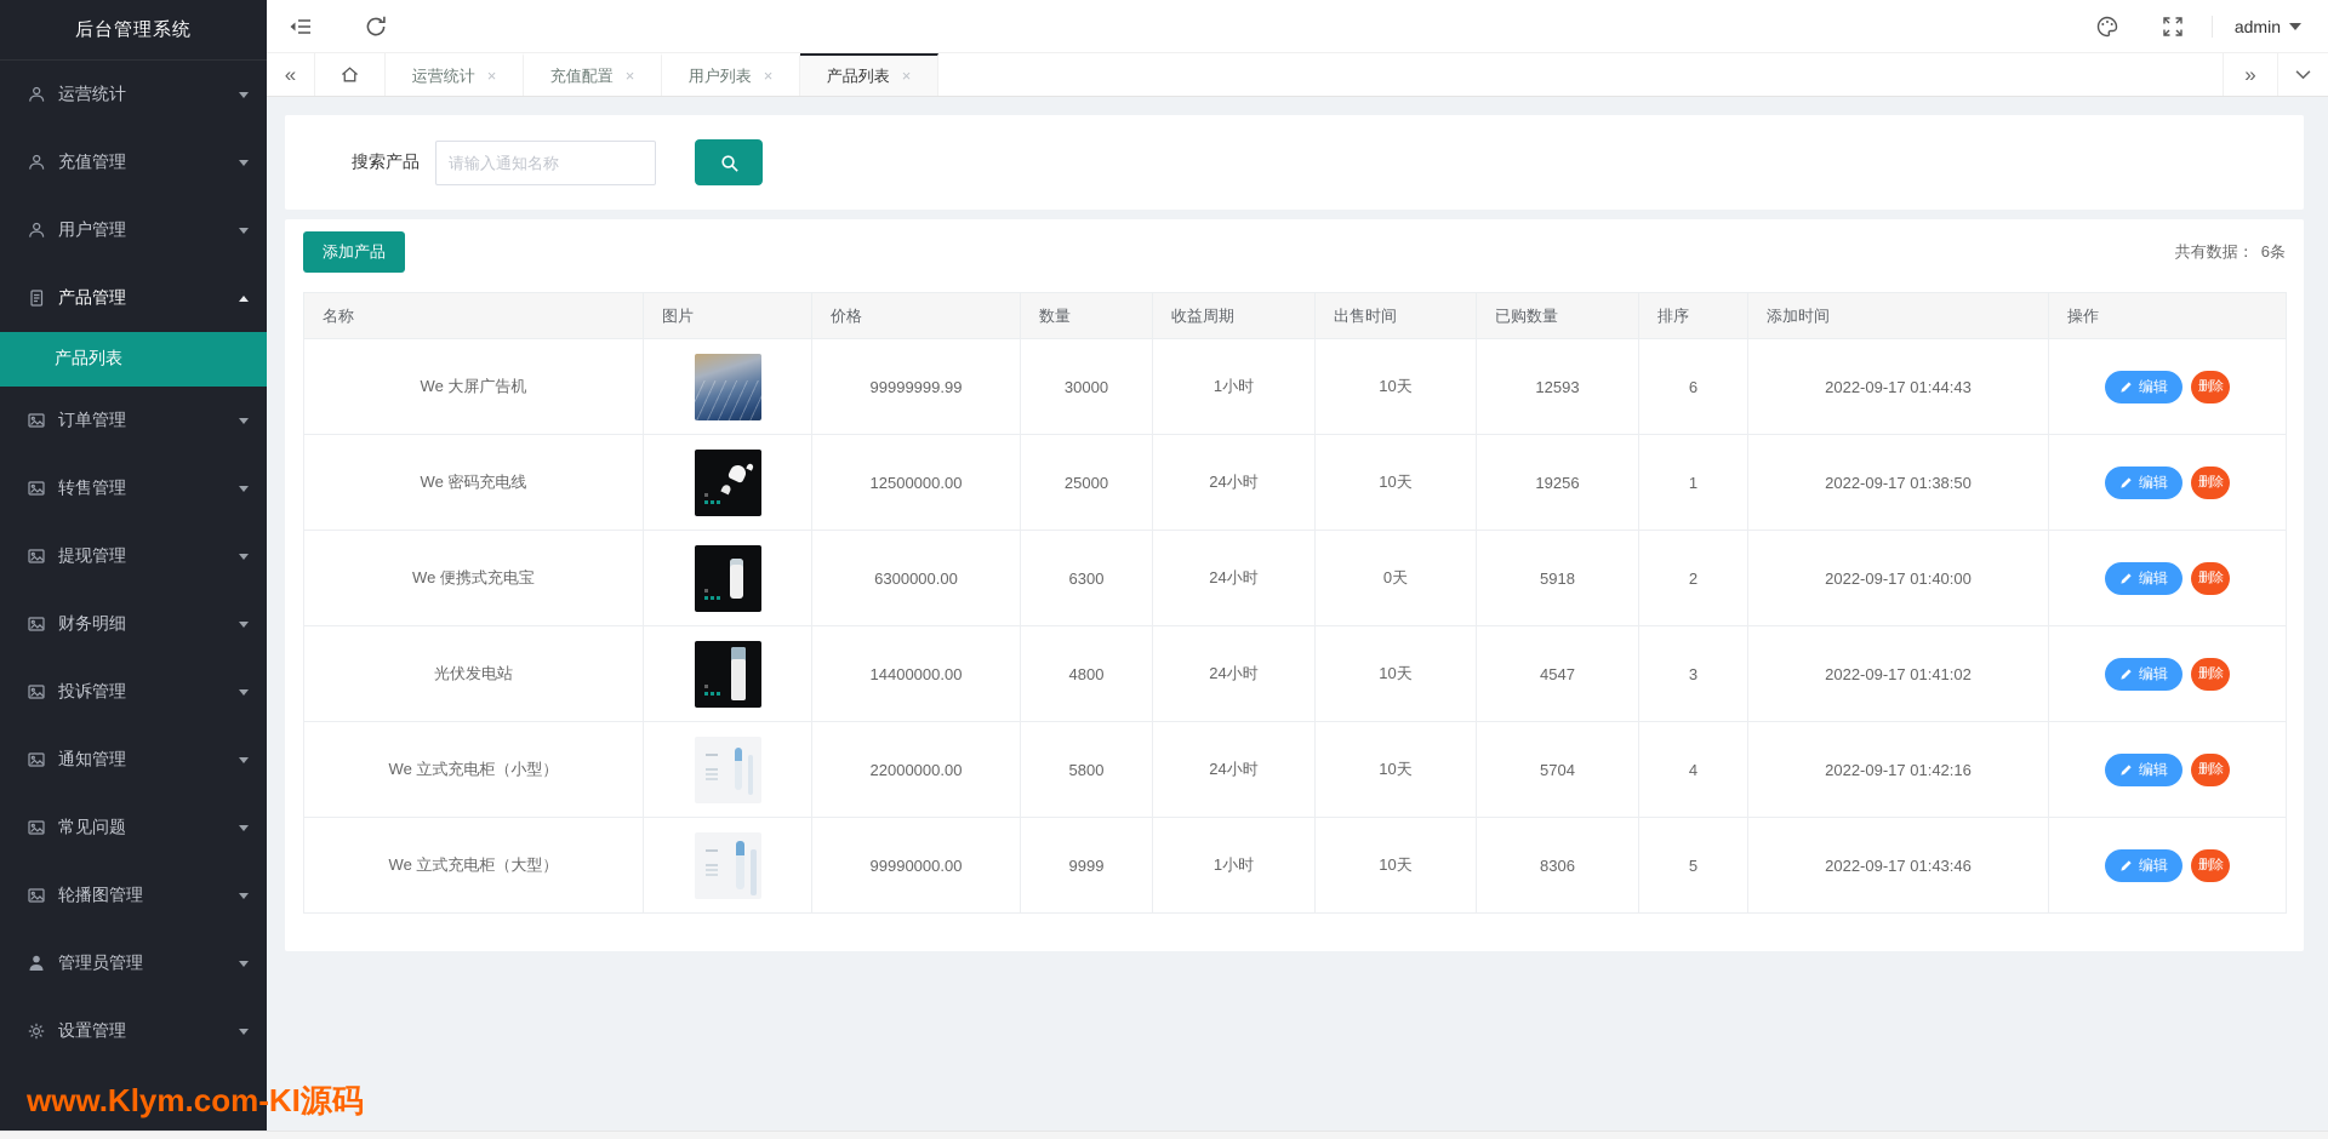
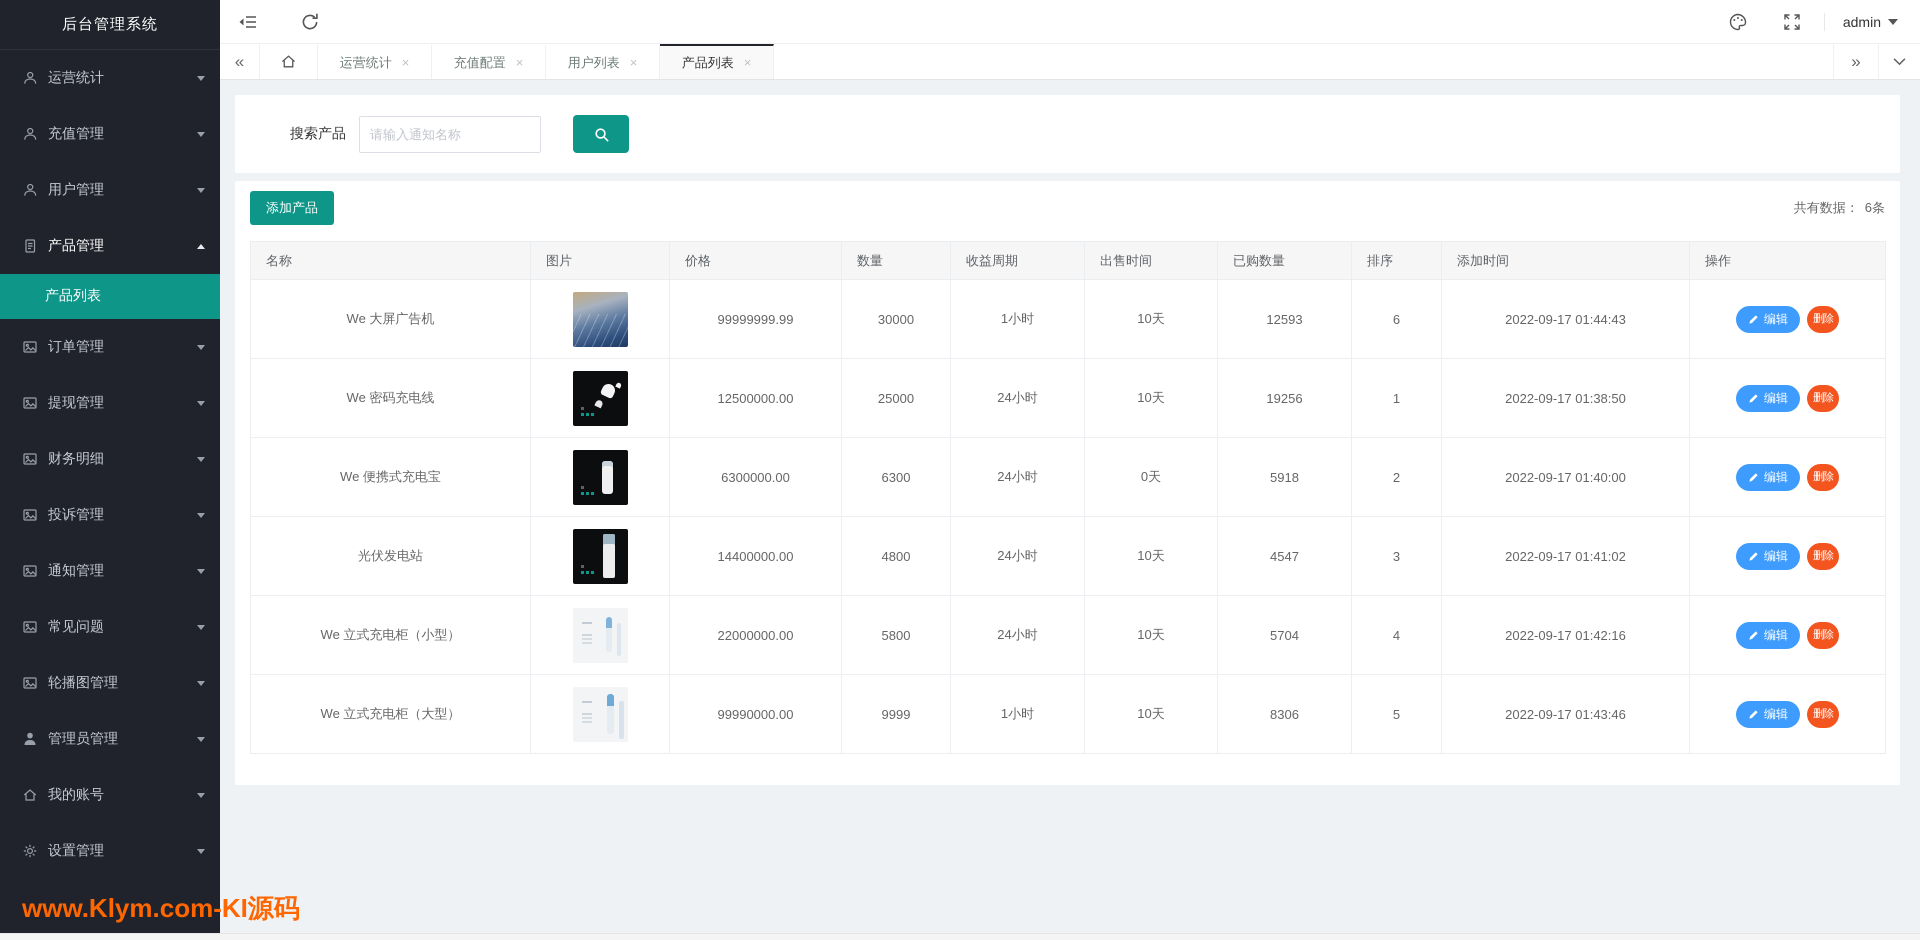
  后台管理系统
  运营统计
  充值管理
  用户管理
  产品管理
  产品列表
  订单管理
- 转售管理
  提现管理
  财务明细
  投诉管理
  通知管理
  常见问题
  轮播图管理
  管理员管理
+ 我的账号
  设置管理
  admin
  «
  运营统计
  ×
  充值配置
  ×
  用户列表
  ×
  产品列表
  ×
  »
  搜索产品
  请输入通知名称
  添加产品
  共有数据： 6条
  名称	图片	价格	数量	收益周期	出售时间	已购数量	排序	添加时间	操作
  We 大屏广告机		99999999.99	30000	1小时	10天	12593	6	2022-09-17 01:44:43	编辑 删除
  We 密码充电线		12500000.00	25000	24小时	10天	19256	1	2022-09-17 01:38:50	编辑 删除
  We 便携式充电宝		6300000.00	6300	24小时	0天	5918	2	2022-09-17 01:40:00	编辑 删除
  光伏发电站		14400000.00	4800	24小时	10天	4547	3	2022-09-17 01:41:02	编辑 删除
  We 立式充电柜（小型）		22000000.00	5800	24小时	10天	5704	4	2022-09-17 01:42:16	编辑 删除
  We 立式充电柜（大型）		99990000.00	9999	1小时	10天	8306	5	2022-09-17 01:43:46	编辑 删除
  www.Klym.com-KI源码
